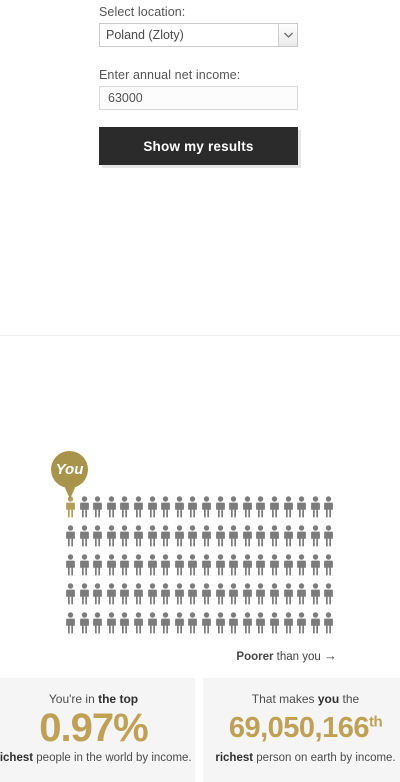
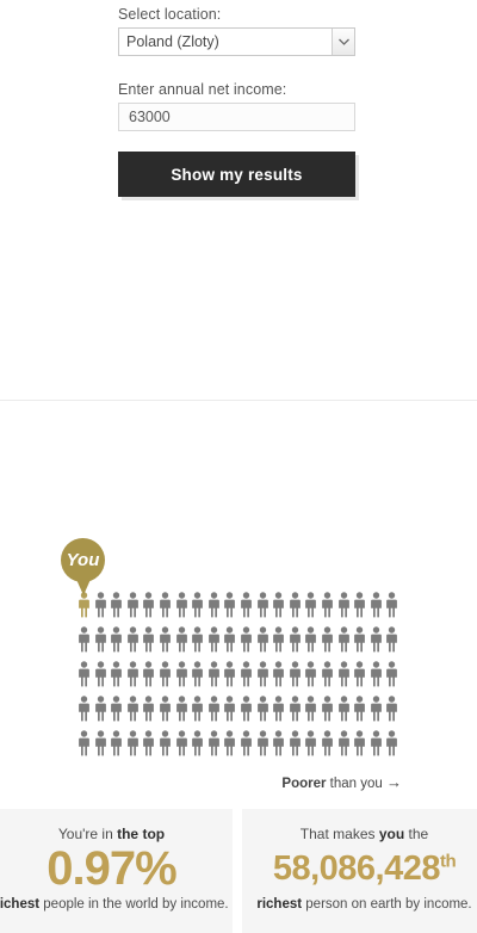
  Select location:
  Poland (Zloty)
  Enter annual net income:
  63000
  Show my results
  You
  Poorer than you →
  You're in the top
  0.97%
  ichest people in the world by income.
  That makes you the
- 69,050,166th
+ 58,086,428th
  richest person on earth by income.
